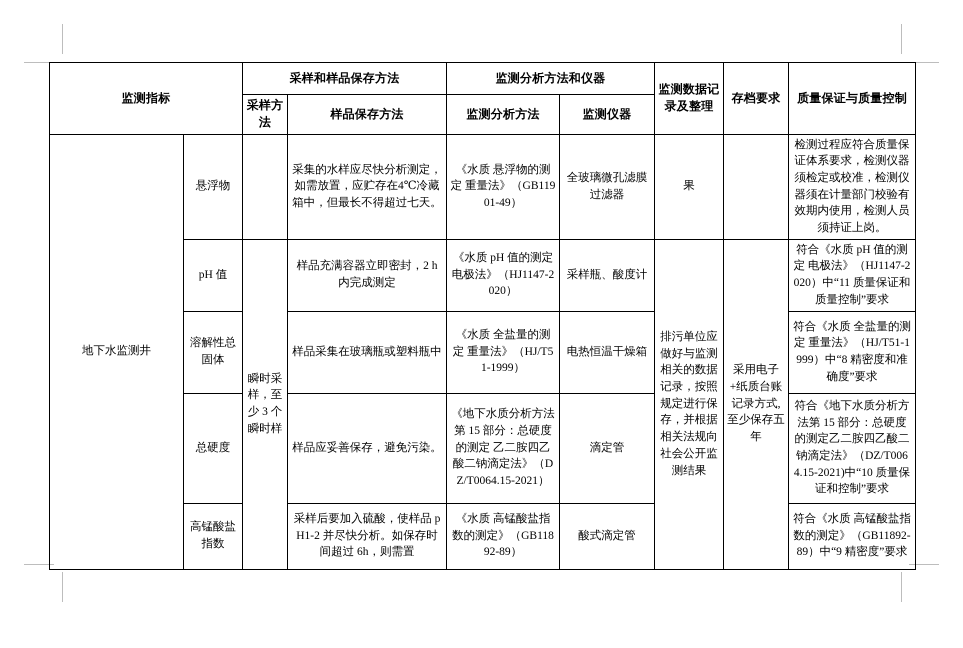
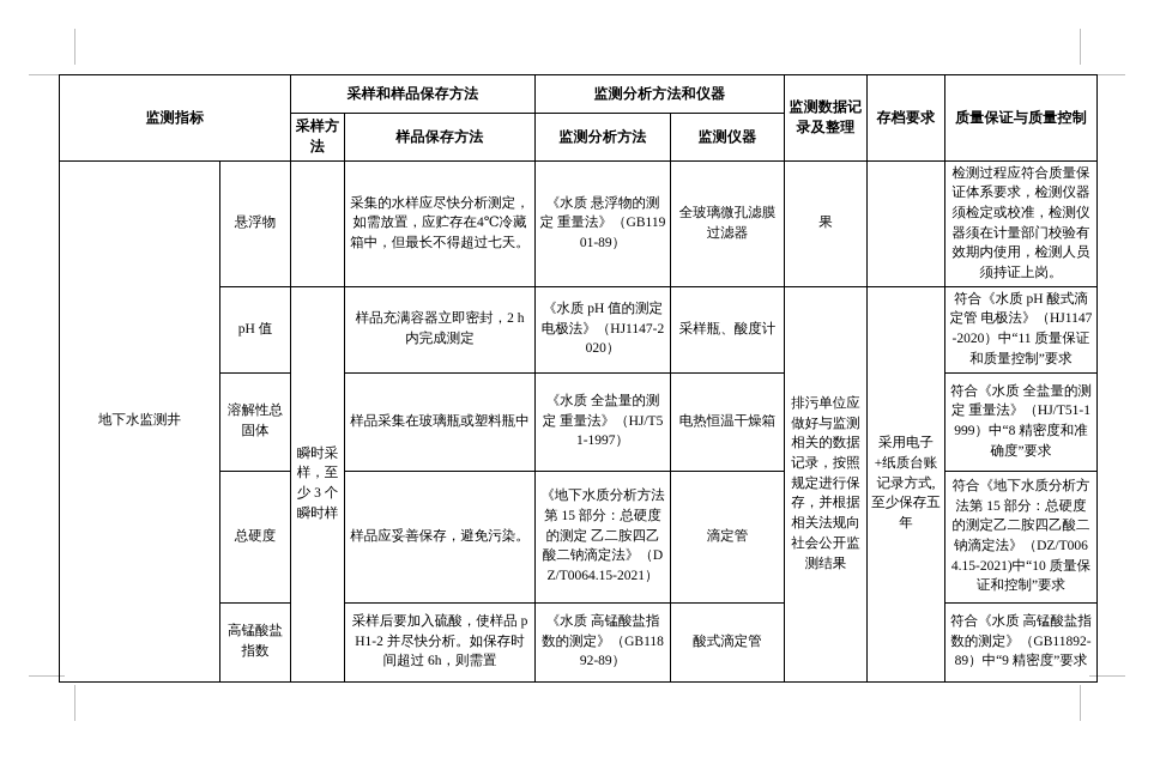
  监测指标	采样和样品保存方法	监测分析方法和仪器	监测数据记录及整理	存档要求	质量保证与质量控制
  采样方法	样品保存方法	监测分析方法	监测仪器
- 地下水监测井	悬浮物		采集的水样应尽快分析测定，如需放置，应贮存在4℃冷藏箱中，但最长不得超过七天。	《水质 悬浮物的测定 重量法》（GB11901-49）	全玻璃微孔滤膜过滤器	果		检测过程应符合质量保证体系要求，检测仪器须检定或校准，检测仪器须在计量部门校验有效期内使用，检测人员须持证上岗。
+ 地下水监测井	悬浮物		采集的水样应尽快分析测定，如需放置，应贮存在4℃冷藏箱中，但最长不得超过七天。	《水质 悬浮物的测定 重量法》（GB11901-89）	全玻璃微孔滤膜过滤器	果		检测过程应符合质量保证体系要求，检测仪器须检定或校准，检测仪器须在计量部门校验有效期内使用，检测人员须持证上岗。
- pH 值	瞬时采样，至少 3 个瞬时样	样品充满容器立即密封，2 h 内完成测定	《水质 pH 值的测定 电极法》（HJ1147-2020）	采样瓶、酸度计	排污单位应做好与监测相关的数据记录，按照规定进行保存，并根据相关法规向社会公开监测结果	采用电子+纸质台账记录方式,至少保存五年	符合《水质 pH 值的测定 电极法》（HJ1147-2020）中“11 质量保证和质量控制”要求
+ pH 值	瞬时采样，至少 3 个瞬时样	样品充满容器立即密封，2 h 内完成测定	《水质 pH 值的测定 电极法》（HJ1147-2020）	采样瓶、酸度计	排污单位应做好与监测相关的数据记录，按照规定进行保存，并根据相关法规向社会公开监测结果	采用电子+纸质台账记录方式,至少保存五年	符合《水质 pH 酸式滴定管 电极法》（HJ1147-2020）中“11 质量保证和质量控制”要求
- 溶解性总固体	样品采集在玻璃瓶或塑料瓶中	《水质 全盐量的测定 重量法》（HJ/T51-1999）	电热恒温干燥箱	符合《水质 全盐量的测定 重量法》（HJ/T51-1999）中“8 精密度和准确度”要求
+ 溶解性总固体	样品采集在玻璃瓶或塑料瓶中	《水质 全盐量的测定 重量法》（HJ/T51-1997）	电热恒温干燥箱	符合《水质 全盐量的测定 重量法》（HJ/T51-1999）中“8 精密度和准确度”要求
  总硬度	样品应妥善保存，避免污染。	《地下水质分析方法 第 15 部分：总硬度的测定 乙二胺四乙酸二钠滴定法》（DZ/T0064.15-2021）	滴定管	符合《地下水质分析方法第 15 部分：总硬度的测定乙二胺四乙酸二钠滴定法》（DZ/T0064.15-2021)中“10 质量保证和控制”要求
  高锰酸盐指数	采样后要加入硫酸，使样品 pH1-2 并尽快分析。如保存时间超过 6h，则需置	《水质 高锰酸盐指数的测定》（GB11892-89）	酸式滴定管	符合《水质 高锰酸盐指数的测定》（GB11892-89）中“9 精密度”要求
